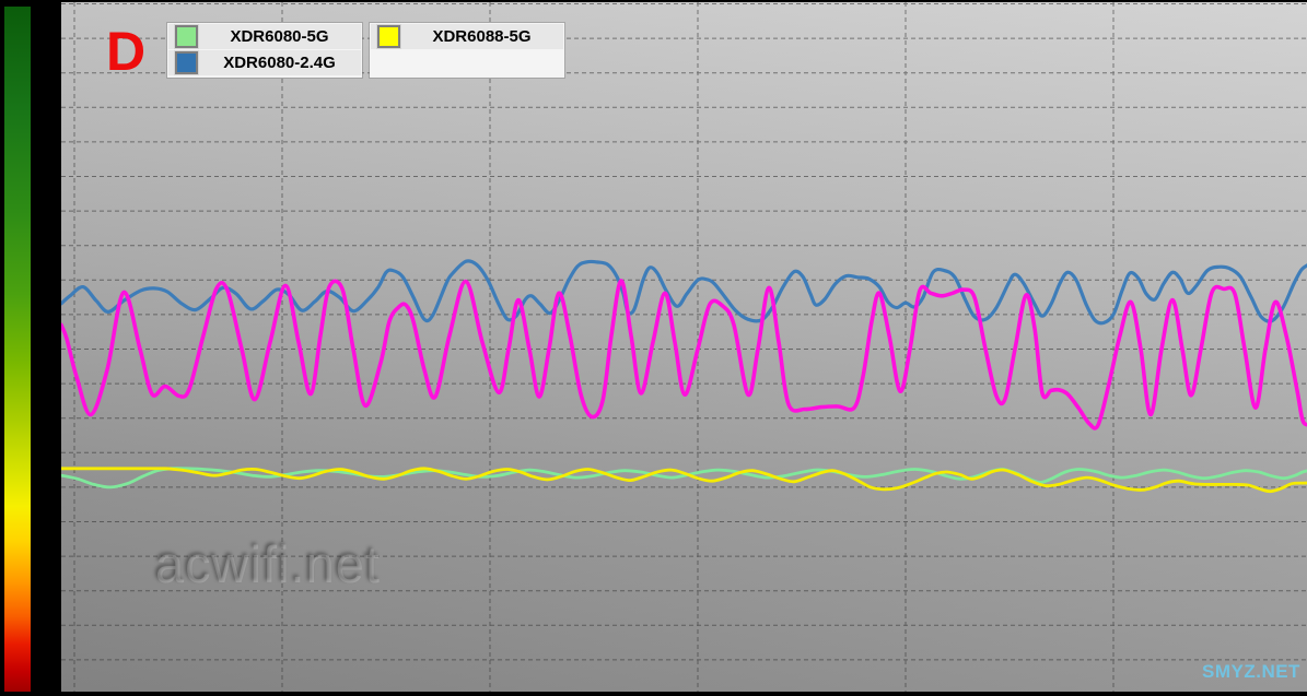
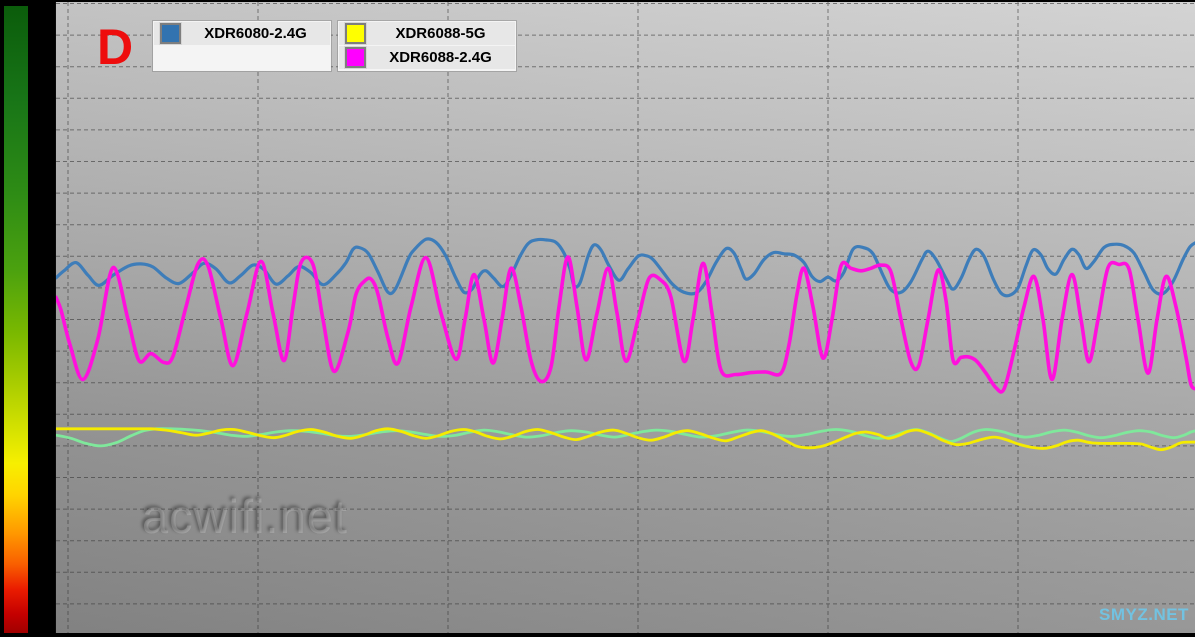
  acwifi.net
  SMYZ.NET
  D
- XDR6080-5G
  XDR6080-2.4G
  XDR6088-5G
+ XDR6088-2.4G
